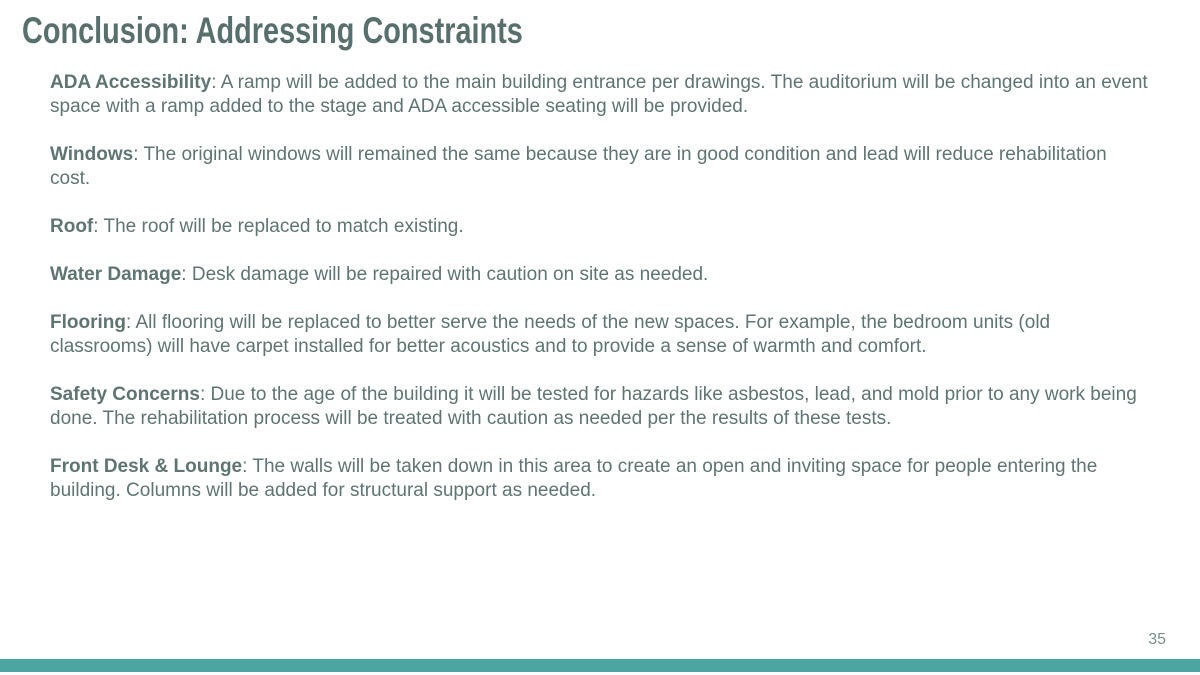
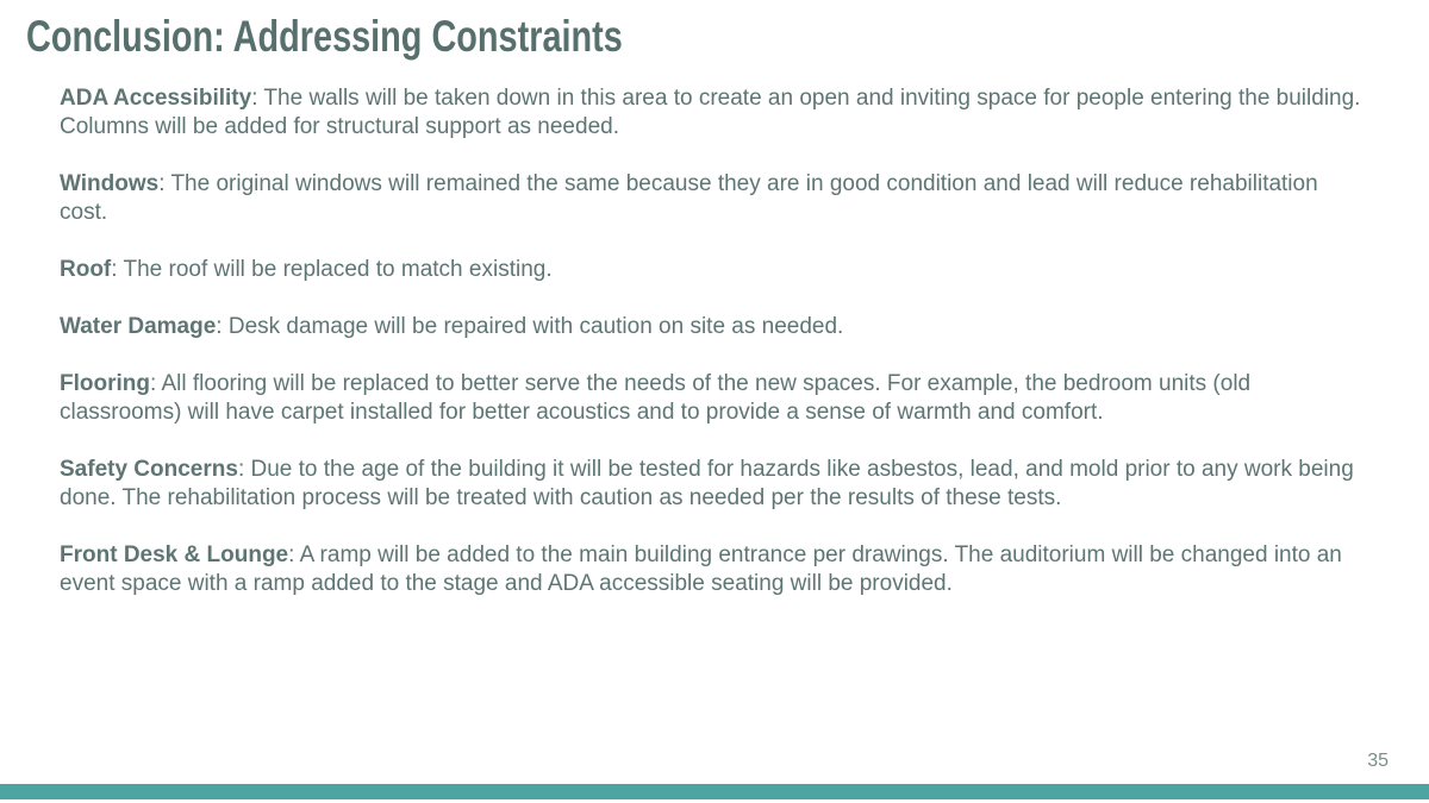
  Conclusion: Addressing Constraints
- ADA Accessibility: A ramp will be added to the main building entrance per drawings. The auditorium will be changed into an event space with a ramp added to the stage and ADA accessible seating will be provided.
+ ADA Accessibility: The walls will be taken down in this area to create an open and inviting space for people entering the building. Columns will be added for structural support as needed.
  Windows: The original windows will remained the same because they are in good condition and lead will reduce rehabilitation cost.
  Roof: The roof will be replaced to match existing.
  Water Damage: Desk damage will be repaired with caution on site as needed.
  Flooring: All flooring will be replaced to better serve the needs of the new spaces. For example, the bedroom units (old classrooms) will have carpet installed for better acoustics and to provide a sense of warmth and comfort.
  Safety Concerns: Due to the age of the building it will be tested for hazards like asbestos, lead, and mold prior to any work being done. The rehabilitation process will be treated with caution as needed per the results of these tests.
- Front Desk & Lounge: The walls will be taken down in this area to create an open and inviting space for people entering the building. Columns will be added for structural support as needed.
+ Front Desk & Lounge: A ramp will be added to the main building entrance per drawings. The auditorium will be changed into an event space with a ramp added to the stage and ADA accessible seating will be provided.
  35
